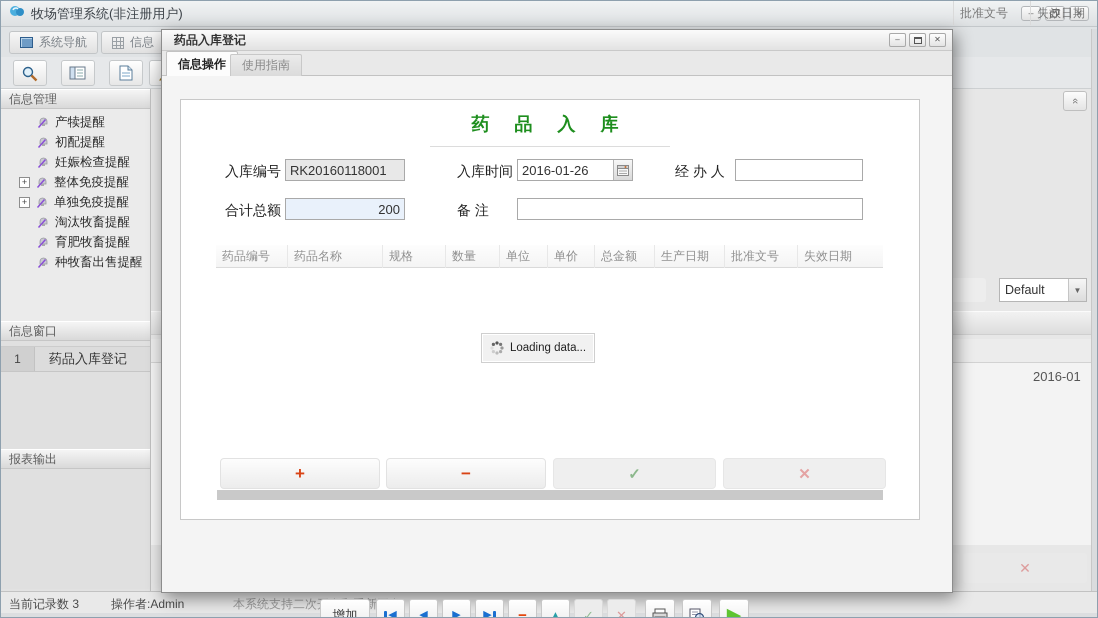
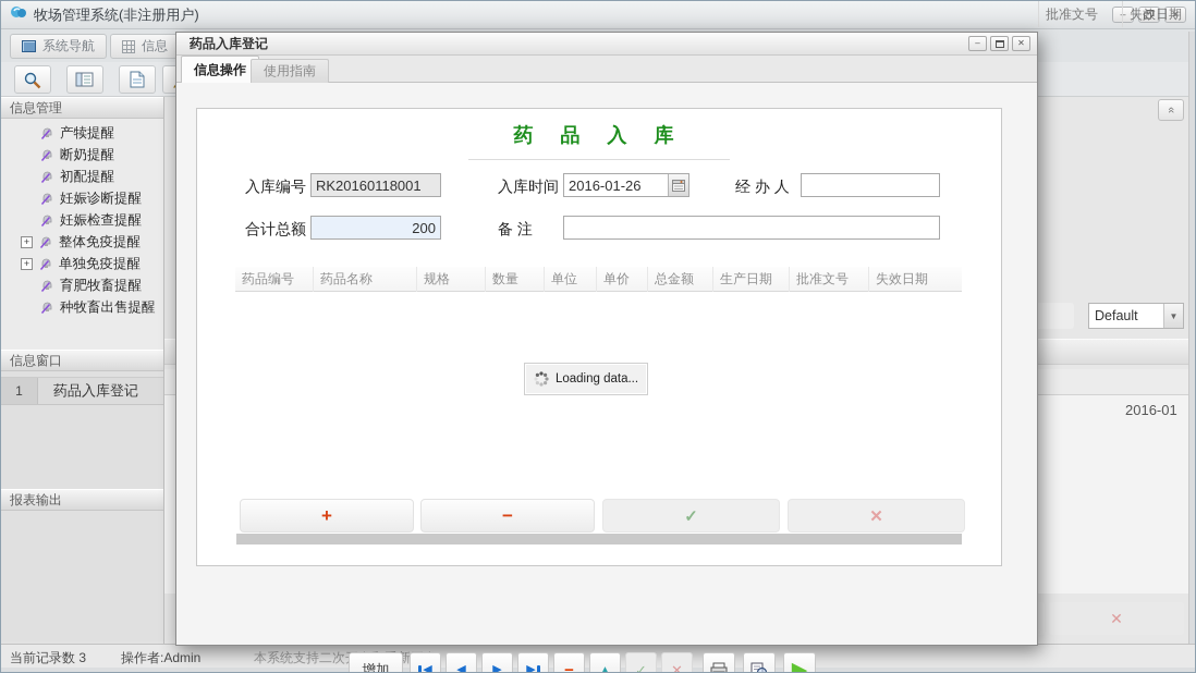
  牧场管理系统(非注册用户)
  –
  ✕
  系统导航
  信息
  信息管理
  产犊提醒
+ 断奶提醒
  初配提醒
+ 妊娠诊断提醒
  妊娠检查提醒
  +
  整体免疫提醒
  +
  单独免疫提醒
- 淘汰牧畜提醒
  育肥牧畜提醒
  种牧畜出售提醒
  信息窗口
  1
  药品入库登记
  报表输出
  Default
  ▼
  批准文号
  失效日期
  2016-01
  ✕
  当前记录数 3
  操作者:Admin
  药品入库登记
  –
  ✕
  信息操作
  使用指南
  药 品 入 库
  入库编号
  RK20160118001
  入库时间
  2016-01-26
  经 办 人
  合计总额
  200
  备 注
  药品编号
  药品名称
  规格
  数量
  单位
  单价
  总金额
  生产日期
  批准文号
  失效日期
  Loading data...
  +
  −
  ✓
  ✕
  增加
  ◀
  ◀
  ▶
  ▶
  −
  ▲
  ✓
  ✕
  ▶
